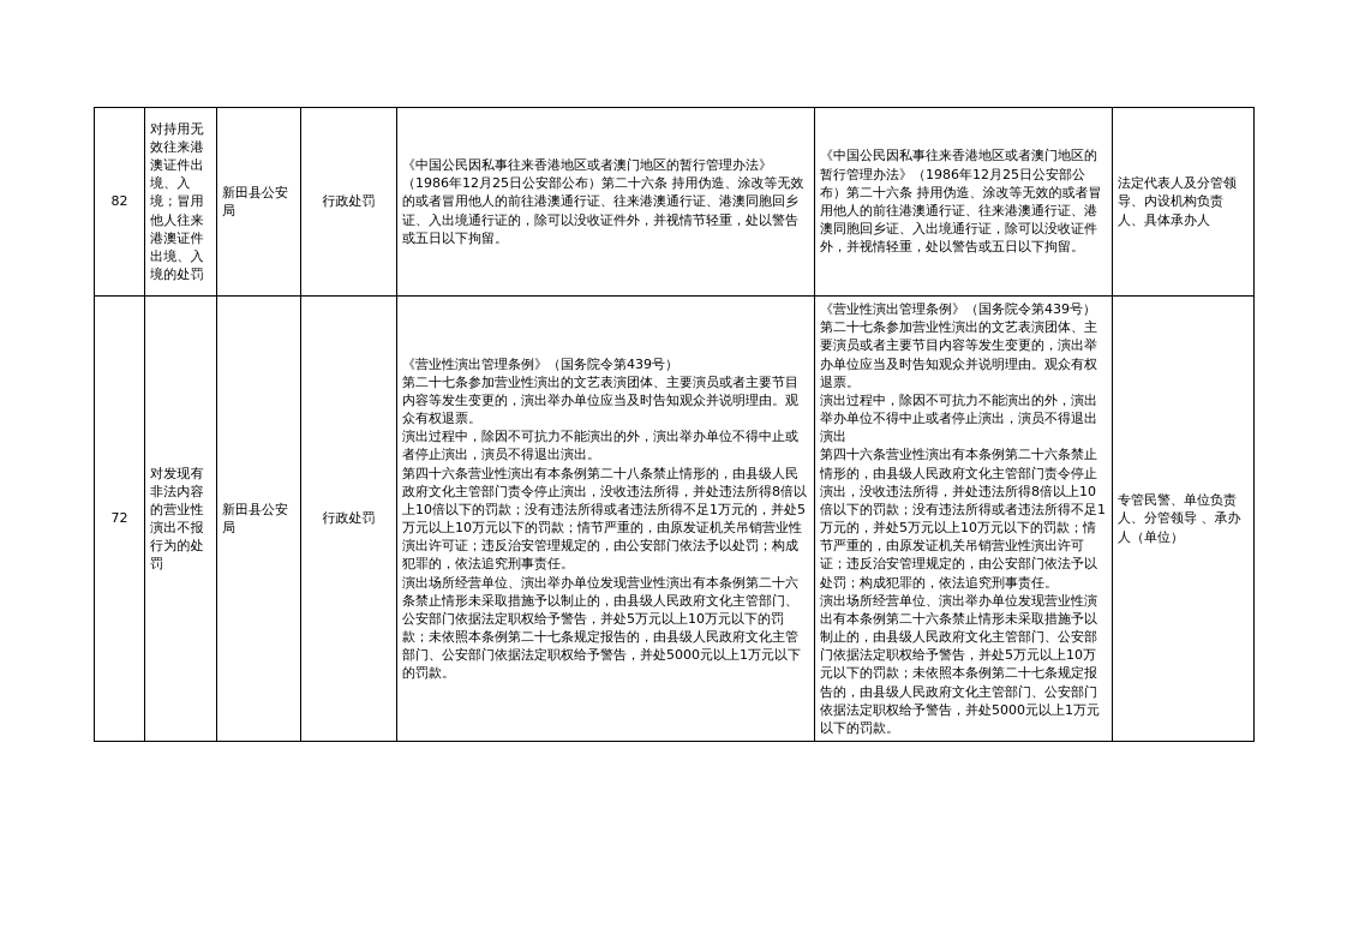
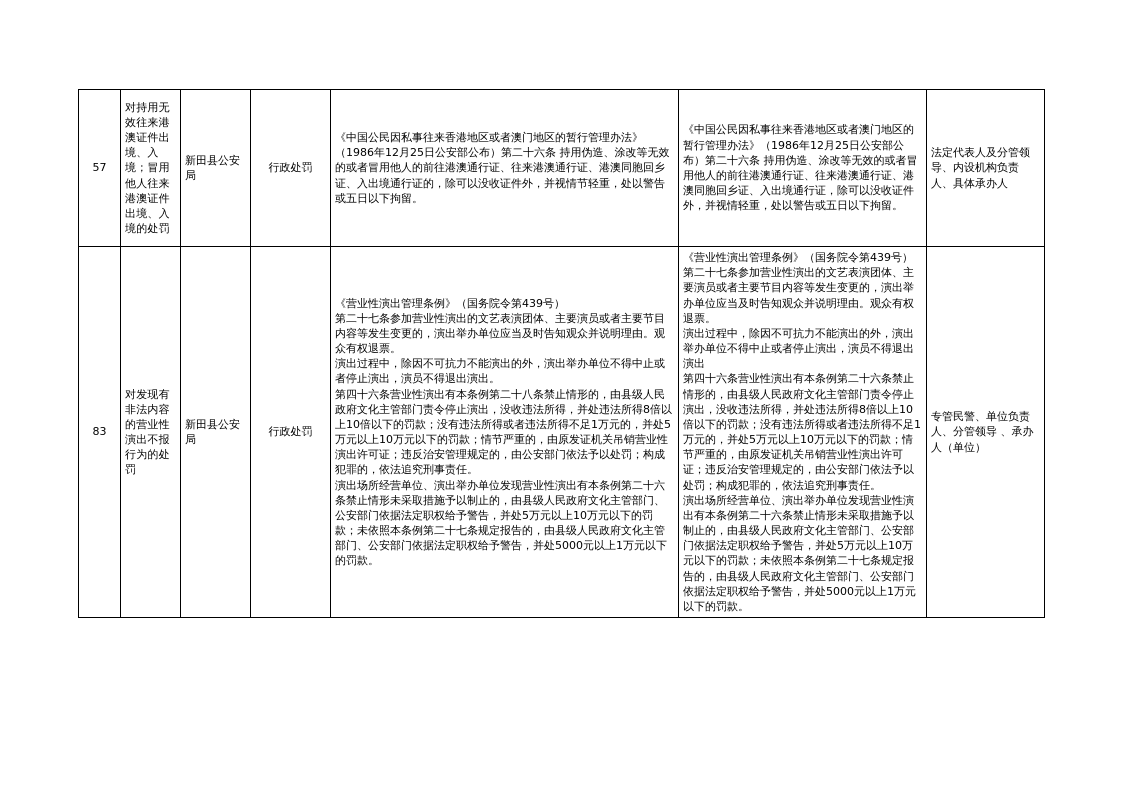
- 82	对持用无效往来港澳证件出境、入境；冒用他人往来港澳证件出境、入境的处罚	新田县公安局	行政处罚	《中国公民因私事往来香港地区或者澳门地区的暂行管理办法》（1986年12月25日公安部公布）第二十六条 持用伪造、涂改等无效的或者冒用他人的前往港澳通行证、往来港澳通行证、港澳同胞回乡证、入出境通行证的，除可以没收证件外，并视情节轻重，处以警告或五日以下拘留。	《中国公民因私事往来香港地区或者澳门地区的暂行管理办法》（1986年12月25日公安部公布）第二十六条 持用伪造、涂改等无效的或者冒用他人的前往港澳通行证、往来港澳通行证、港澳同胞回乡证、入出境通行证，除可以没收证件外，并视情轻重，处以警告或五日以下拘留。	法定代表人及分管领导、内设机构负责人、具体承办人
+ 57	对持用无效往来港澳证件出境、入境；冒用他人往来港澳证件出境、入境的处罚	新田县公安局	行政处罚	《中国公民因私事往来香港地区或者澳门地区的暂行管理办法》（1986年12月25日公安部公布）第二十六条 持用伪造、涂改等无效的或者冒用他人的前往港澳通行证、往来港澳通行证、港澳同胞回乡证、入出境通行证的，除可以没收证件外，并视情节轻重，处以警告或五日以下拘留。	《中国公民因私事往来香港地区或者澳门地区的暂行管理办法》（1986年12月25日公安部公布）第二十六条 持用伪造、涂改等无效的或者冒用他人的前往港澳通行证、往来港澳通行证、港澳同胞回乡证、入出境通行证，除可以没收证件外，并视情轻重，处以警告或五日以下拘留。	法定代表人及分管领导、内设机构负责人、具体承办人
- 72	对发现有非法内容的营业性演出不报行为的处罚	新田县公安局	行政处罚	《营业性演出管理条例》（国务院令第439号）第二十七条参加营业性演出的文艺表演团体、主要演员或者主要节目内容等发生变更的，演出举办单位应当及时告知观众并说明理由。观众有权退票。演出过程中，除因不可抗力不能演出的外，演出举办单位不得中止或者停止演出，演员不得退出演出。第四十六条营业性演出有本条例第二十八条禁止情形的，由县级人民政府文化主管部门责令停止演出，没收违法所得，并处违法所得8倍以上10倍以下的罚款；没有违法所得或者违法所得不足1万元的，并处5万元以上10万元以下的罚款；情节严重的，由原发证机关吊销营业性演出许可证；违反治安管理规定的，由公安部门依法予以处罚；构成犯罪的，依法追究刑事责任。演出场所经营单位、演出举办单位发现营业性演出有本条例第二十六条禁止情形未采取措施予以制止的，由县级人民政府文化主管部门、公安部门依据法定职权给予警告，并处5万元以上10万元以下的罚款；未依照本条例第二十七条规定报告的，由县级人民政府文化主管部门、公安部门依据法定职权给予警告，并处5000元以上1万元以下的罚款。	《营业性演出管理条例》（国务院令第439号）第二十七条参加营业性演出的文艺表演团体、主要演员或者主要节目内容等发生变更的，演出举办单位应当及时告知观众并说明理由。观众有权退票。演出过程中，除因不可抗力不能演出的外，演出举办单位不得中止或者停止演出，演员不得退出演出第四十六条营业性演出有本条例第二十六条禁止情形的，由县级人民政府文化主管部门责令停止演出，没收违法所得，并处违法所得8倍以上10倍以下的罚款；没有违法所得或者违法所得不足1万元的，并处5万元以上10万元以下的罚款；情节严重的，由原发证机关吊销营业性演出许可证；违反治安管理规定的，由公安部门依法予以处罚；构成犯罪的，依法追究刑事责任。演出场所经营单位、演出举办单位发现营业性演出有本条例第二十六条禁止情形未采取措施予以制止的，由县级人民政府文化主管部门、公安部门依据法定职权给予警告，并处5万元以上10万元以下的罚款；未依照本条例第二十七条规定报告的，由县级人民政府文化主管部门、公安部门依据法定职权给予警告，并处5000元以上1万元以下的罚款。	专管民警、单位负责人、分管领导 、承办人（单位）
+ 83	对发现有非法内容的营业性演出不报行为的处罚	新田县公安局	行政处罚	《营业性演出管理条例》（国务院令第439号）第二十七条参加营业性演出的文艺表演团体、主要演员或者主要节目内容等发生变更的，演出举办单位应当及时告知观众并说明理由。观众有权退票。演出过程中，除因不可抗力不能演出的外，演出举办单位不得中止或者停止演出，演员不得退出演出。第四十六条营业性演出有本条例第二十八条禁止情形的，由县级人民政府文化主管部门责令停止演出，没收违法所得，并处违法所得8倍以上10倍以下的罚款；没有违法所得或者违法所得不足1万元的，并处5万元以上10万元以下的罚款；情节严重的，由原发证机关吊销营业性演出许可证；违反治安管理规定的，由公安部门依法予以处罚；构成犯罪的，依法追究刑事责任。演出场所经营单位、演出举办单位发现营业性演出有本条例第二十六条禁止情形未采取措施予以制止的，由县级人民政府文化主管部门、公安部门依据法定职权给予警告，并处5万元以上10万元以下的罚款；未依照本条例第二十七条规定报告的，由县级人民政府文化主管部门、公安部门依据法定职权给予警告，并处5000元以上1万元以下的罚款。	《营业性演出管理条例》（国务院令第439号）第二十七条参加营业性演出的文艺表演团体、主要演员或者主要节目内容等发生变更的，演出举办单位应当及时告知观众并说明理由。观众有权退票。演出过程中，除因不可抗力不能演出的外，演出举办单位不得中止或者停止演出，演员不得退出演出第四十六条营业性演出有本条例第二十六条禁止情形的，由县级人民政府文化主管部门责令停止演出，没收违法所得，并处违法所得8倍以上10倍以下的罚款；没有违法所得或者违法所得不足1万元的，并处5万元以上10万元以下的罚款；情节严重的，由原发证机关吊销营业性演出许可证；违反治安管理规定的，由公安部门依法予以处罚；构成犯罪的，依法追究刑事责任。演出场所经营单位、演出举办单位发现营业性演出有本条例第二十六条禁止情形未采取措施予以制止的，由县级人民政府文化主管部门、公安部门依据法定职权给予警告，并处5万元以上10万元以下的罚款；未依照本条例第二十七条规定报告的，由县级人民政府文化主管部门、公安部门依据法定职权给予警告，并处5000元以上1万元以下的罚款。	专管民警、单位负责人、分管领导 、承办人（单位）
